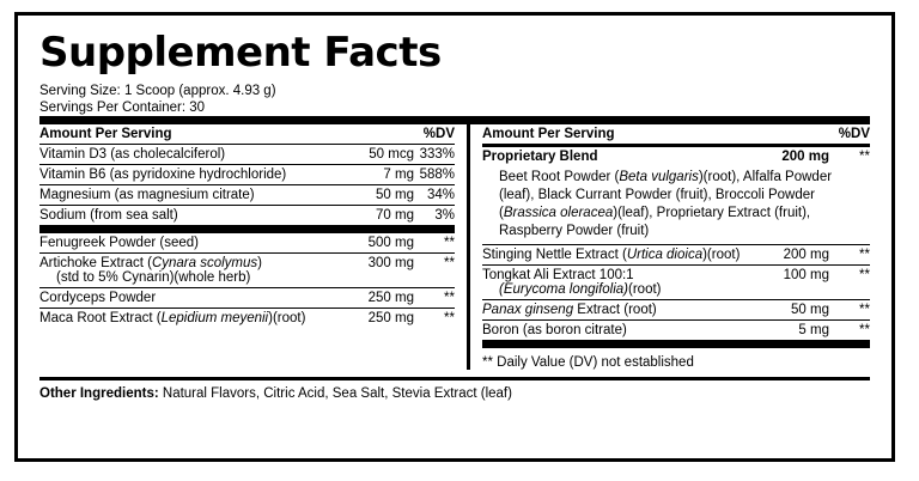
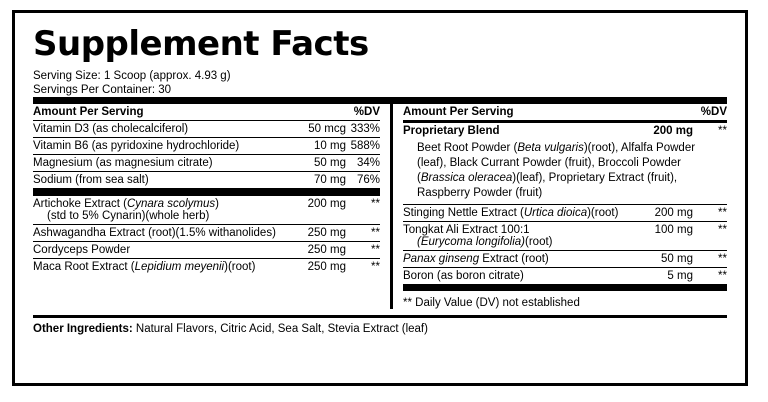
  Supplement Facts
  Serving Size: 1 Scoop (approx. 4.93 g)
  Servings Per Container: 30
  Amount Per Serving		%DV
  Vitamin D3 (as cholecalciferol)	50 mcg	333%
- Vitamin B6 (as pyridoxine hydrochloride)	7 mg	588%
+ Vitamin B6 (as pyridoxine hydrochloride)	10 mg	588%
  Magnesium (as magnesium citrate)	50 mg	34%
- Sodium (from sea salt)	70 mg	3%
+ Sodium (from sea salt)	70 mg	76%
- Fenugreek Powder (seed)	500 mg	**
- Artichoke Extract (Cynara scolymus) (std to 5% Cynarin)(whole herb)	300 mg	**
+ Artichoke Extract (Cynara scolymus) (std to 5% Cynarin)(whole herb)	200 mg	**
+ Ashwagandha Extract (root)(1.5% withanolides)	250 mg	**
  Cordyceps Powder	250 mg	**
  Maca Root Extract (Lepidium meyenii)(root)	250 mg	**
  Amount Per Serving		%DV
  Proprietary Blend	200 mg	**
  Beet Root Powder (Beta vulgaris)(root), Alfalfa Powder (leaf), Black Currant Powder (fruit), Broccoli Powder (Brassica oleracea)(leaf), Proprietary Extract (fruit), Raspberry Powder (fruit)
  Stinging Nettle Extract (Urtica dioica)(root)	200 mg	**
  Tongkat Ali Extract 100:1 (Eurycoma longifolia)(root)	100 mg	**
  Panax ginseng Extract (root)	50 mg	**
  Boron (as boron citrate)	5 mg	**
  ** Daily Value (DV) not established
  Other Ingredients: Natural Flavors, Citric Acid, Sea Salt, Stevia Extract (leaf)
